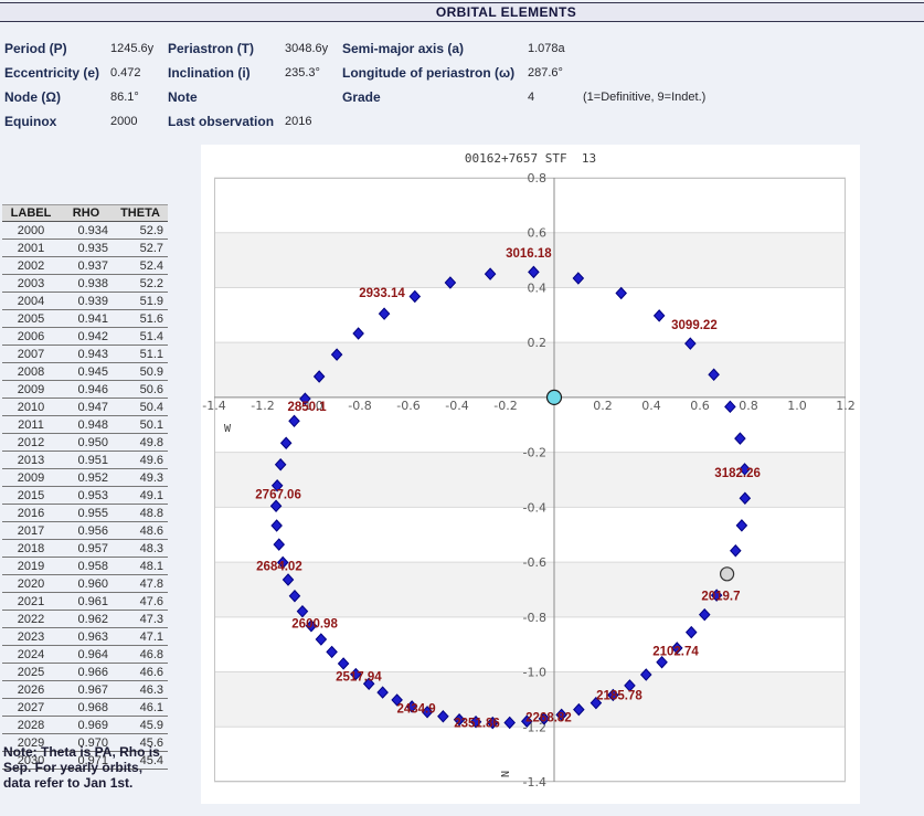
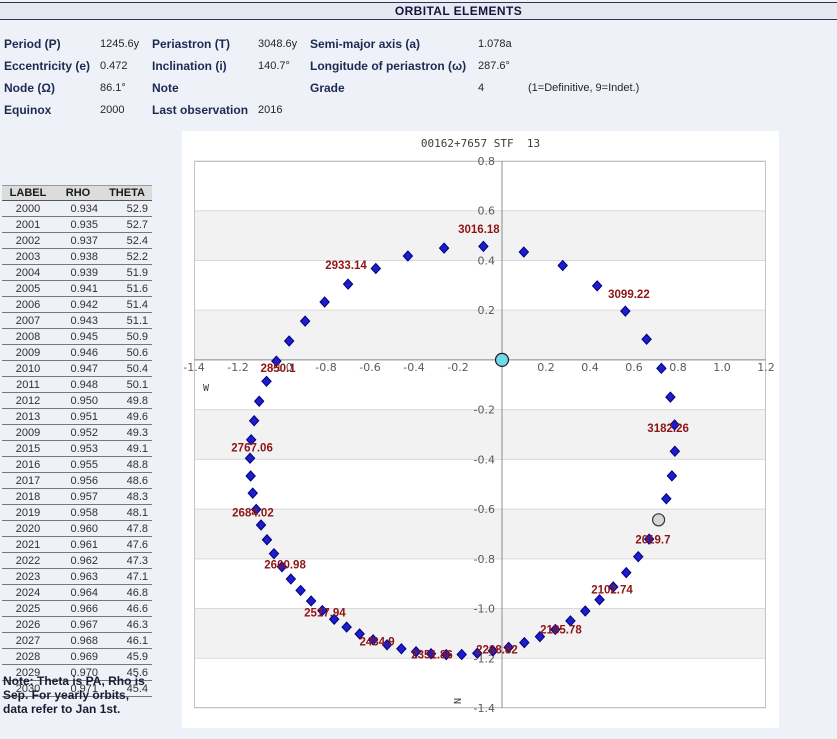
  ORBITAL ELEMENTS
  Period (P)
  1245.6y
  Periastron (T)
  3048.6y
  Semi-major axis (a)
  1.078a
  Eccentricity (e)
  0.472
  Inclination (i)
- 235.3°
+ 140.7°
  Longitude of periastron (ω)
  287.6°
  Node (Ω)
  86.1°
  Note
  Grade
  4
  (1=Definitive, 9=Indet.)
  Equinox
  2000
  Last observation
  2016
  LABEL	RHO	THETA
  2000	0.934	52.9
  2001	0.935	52.7
  2002	0.937	52.4
  2003	0.938	52.2
  2004	0.939	51.9
  2005	0.941	51.6
  2006	0.942	51.4
  2007	0.943	51.1
  2008	0.945	50.9
  2009	0.946	50.6
  2010	0.947	50.4
  2011	0.948	50.1
  2012	0.950	49.8
  2013	0.951	49.6
  2009	0.952	49.3
  2015	0.953	49.1
  2016	0.955	48.8
  2017	0.956	48.6
  2018	0.957	48.3
  2019	0.958	48.1
  2020	0.960	47.8
  2021	0.961	47.6
  2022	0.962	47.3
  2023	0.963	47.1
  2024	0.964	46.8
  2025	0.966	46.6
  2026	0.967	46.3
  2027	0.968	46.1
  2028	0.969	45.9
  2029	0.970	45.6
  2030	0.971	45.4
  Note: Theta is PA, Rho is Sep. For yearly orbits, data refer to Jan 1st.
  00162+7657 STF 13
  -1.4
  -1.2
  -1.0
  -0.8
  -0.6
  -0.4
  -0.2
  0.2
  0.4
  0.6
  0.8
  1.0
  1.2
  0.8
  0.6
  0.4
  0.2
  -0.2
  -0.4
  -0.6
  -0.8
  -1.0
  -1.2
  -1.4
  W
  3016.18
  2933.14
  3099.22
  2850.1
  3182.26
  2767.06
  2684.02
  2019.7
  2600.98
  2102.74
  2517.94
  2185.78
  2434.9
  2351.86
  2268.82
